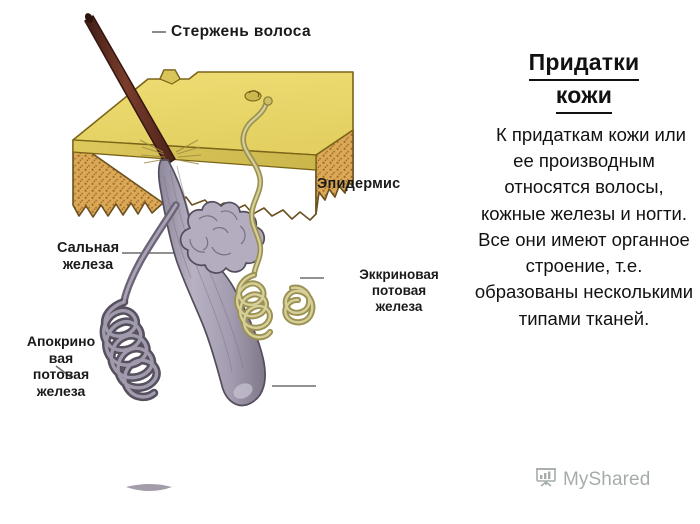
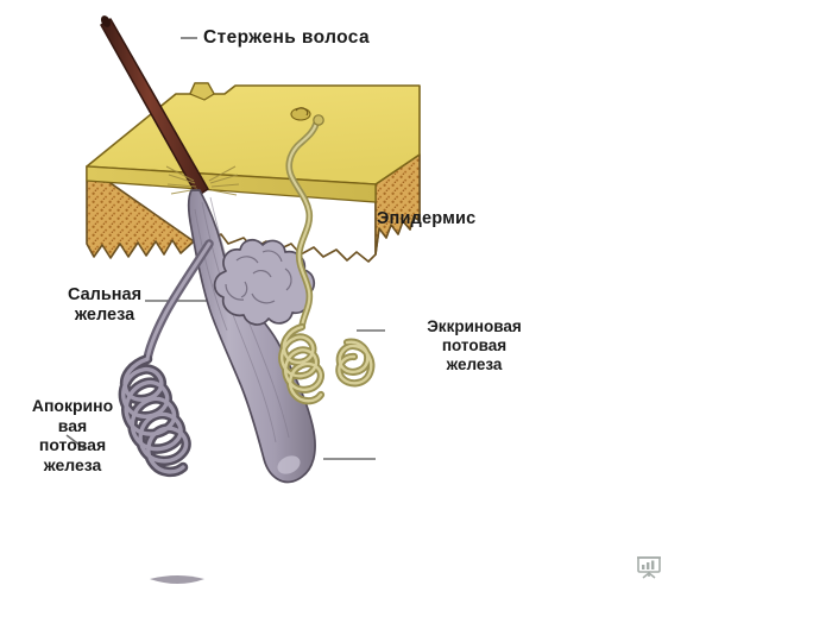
  Стержень волоса
  Эпидермис
  Сальная
  железа
  Эккриновая
  потовая
  железа
  Апокрино
  вая
  потовая
  железа
- Придатки
- кожи
- К придаткам кожи или ее производным относятся волосы, кожные железы и ногти. Все они имеют органное строение, т.е. образованы несколькими типами тканей.
- MyShared
